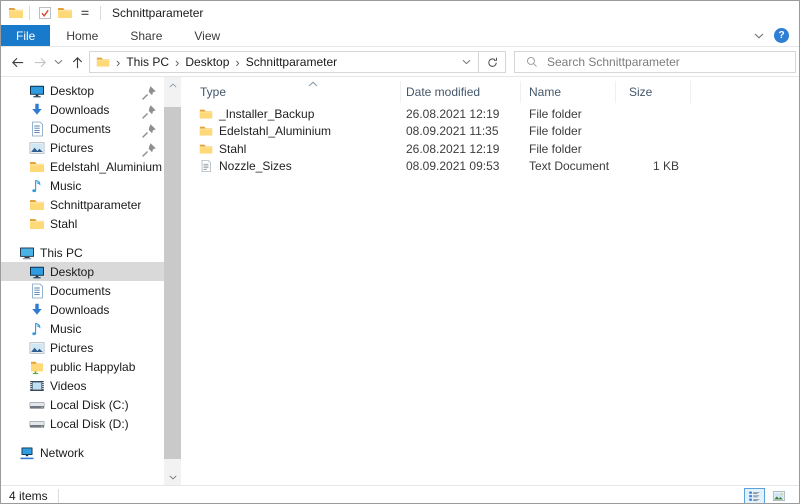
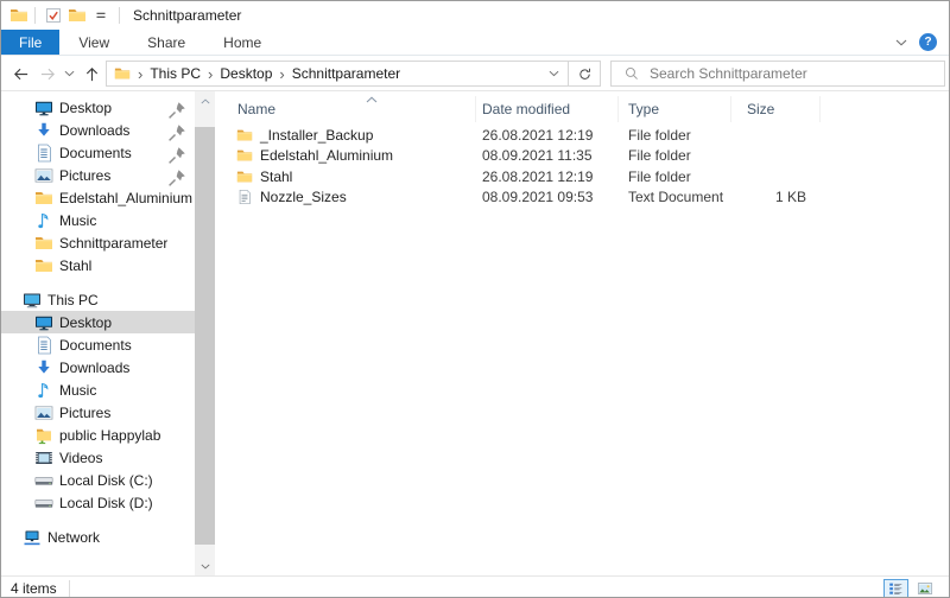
  Schnittparameter
  File
- Home
+ View
  Share
- View
+ Home
  ?
  ›
  This PC
  ›
  Desktop
  ›
  Schnittparameter
  Search Schnittparameter
  Desktop
  Downloads
  Documents
  Pictures
  Edelstahl_Aluminium
  Music
  Schnittparameter
  Stahl
  This PC
  Desktop
  Documents
  Downloads
  Music
  Pictures
  public Happylab
  Videos
  Local Disk (C:)
  Local Disk (D:)
  Network
- Type
+ Name
  Date modified
- Name
+ Type
  Size
  _Installer_Backup
  26.08.2021 12:19
  File folder
  Edelstahl_Aluminium
  08.09.2021 11:35
  File folder
  Stahl
  26.08.2021 12:19
  File folder
  Nozzle_Sizes
  08.09.2021 09:53
  Text Document
  1 KB
  4 items
